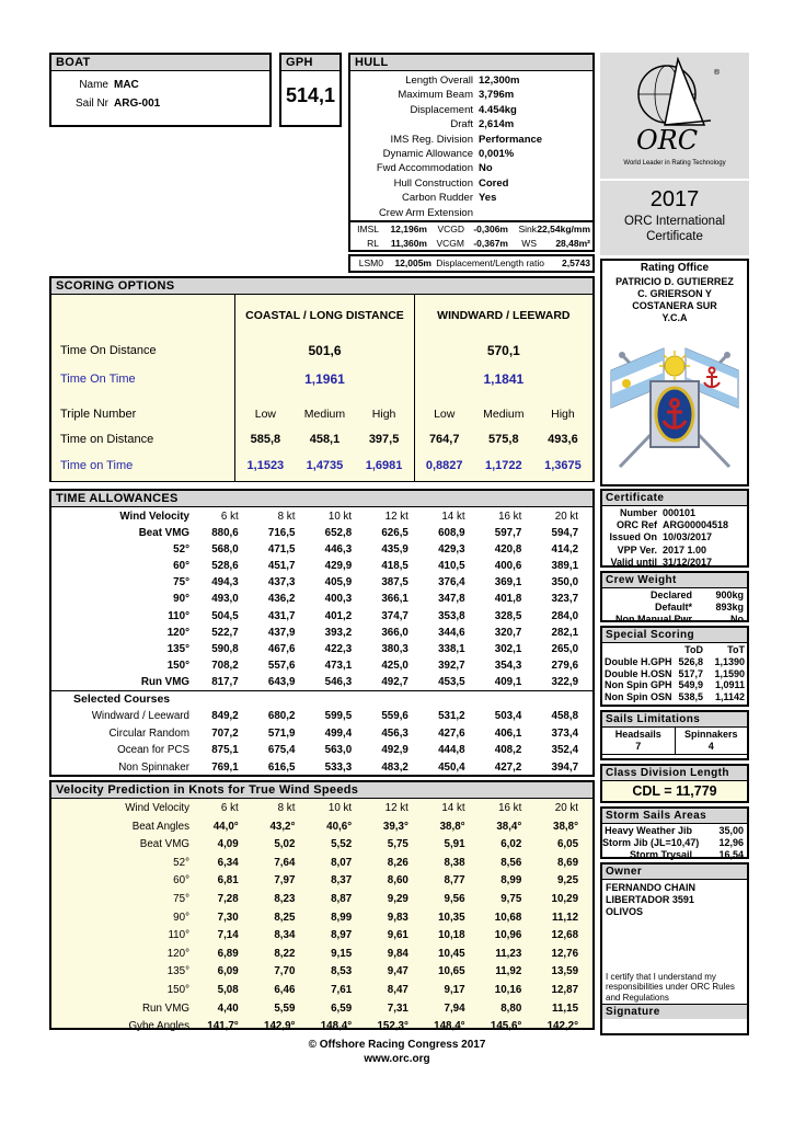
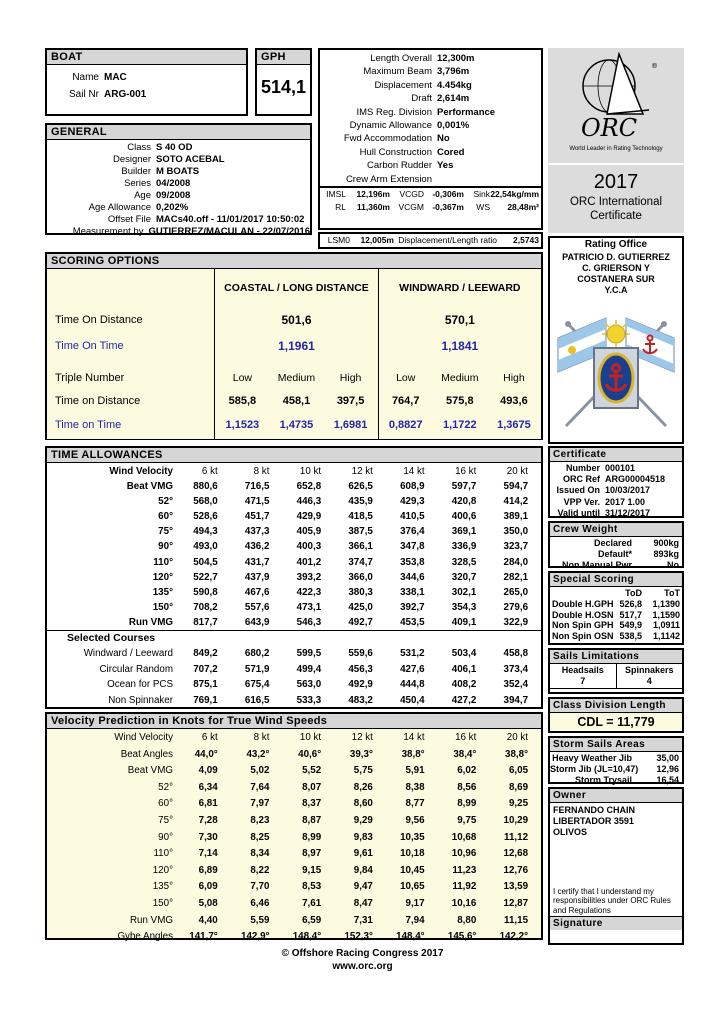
  BOAT
  Name
  MAC
  Sail Nr
  ARG-001
  GPH
  514,1
- HULL
  Length Overall
  12,300m
  Maximum Beam
  3,796m
  Displacement
  4.454kg
  Draft
  2,614m
  IMS Reg. Division
  Performance
  Dynamic Allowance
  0,001%
  Fwd Accommodation
  No
  Hull Construction
  Cored
  Carbon Rudder
  Yes
  Crew Arm Extension
  IMSL
  12,196m
  VCGD
  -0,306m
  Sink
  22,54kg/mm
  RL
  11,360m
  VCGM
  -0,367m
  WS
  28,48m²
  LSM0
  12,005m
  Displacement/Length ratio
  2,5743
+ GENERAL
+ Class
+ S 40 OD
+ Designer
+ SOTO ACEBAL
+ Builder
+ M BOATS
+ Series
+ 04/2008
+ Age
+ 09/2008
+ Age Allowance
+ 0,202%
+ Offset File
+ MACs40.off - 11/01/2017 10:50:02
+ Measurement by
+ GUTIERREZ/MACULAN - 22/07/2016
  SCORING OPTIONS
  Time On Distance
  Time On Time
  Triple Number
  Time on Distance
  Time on Time
  COASTAL / LONG DISTANCE
  501,6
  1,1961
  Low
  Medium
  High
  585,8
  458,1
  397,5
  1,1523
  1,4735
  1,6981
  WINDWARD / LEEWARD
  570,1
  1,1841
  Low
  Medium
  High
  764,7
  575,8
  493,6
  0,8827
  1,1722
  1,3675
  TIME ALLOWANCES
  Wind Velocity
  6 kt
  8 kt
  10 kt
  12 kt
  14 kt
  16 kt
  20 kt
  Beat VMG
  880,6
  716,5
  652,8
  626,5
  608,9
  597,7
  594,7
  52°
  568,0
  471,5
  446,3
  435,9
  429,3
  420,8
  414,2
  60°
  528,6
  451,7
  429,9
  418,5
  410,5
  400,6
  389,1
  75°
  494,3
  437,3
  405,9
  387,5
  376,4
  369,1
  350,0
  90°
  493,0
  436,2
  400,3
  366,1
  347,8
- 401,8
+ 336,9
  323,7
  110°
  504,5
  431,7
  401,2
  374,7
  353,8
  328,5
  284,0
  120°
  522,7
  437,9
  393,2
  366,0
  344,6
  320,7
  282,1
  135°
  590,8
  467,6
  422,3
  380,3
  338,1
  302,1
  265,0
  150°
  708,2
  557,6
  473,1
  425,0
  392,7
  354,3
  279,6
  Run VMG
  817,7
  643,9
  546,3
  492,7
  453,5
  409,1
  322,9
  Selected Courses
  Windward / Leeward
  849,2
  680,2
  599,5
  559,6
  531,2
  503,4
  458,8
  Circular Random
  707,2
  571,9
  499,4
  456,3
  427,6
  406,1
  373,4
  Ocean for PCS
  875,1
  675,4
  563,0
  492,9
  444,8
  408,2
  352,4
  Non Spinnaker
  769,1
  616,5
  533,3
  483,2
  450,4
  427,2
  394,7
  Velocity Prediction in Knots for True Wind Speeds
  Wind Velocity
  6 kt
  8 kt
  10 kt
  12 kt
  14 kt
  16 kt
  20 kt
  Beat Angles
  44,0°
  43,2°
  40,6°
  39,3°
  38,8°
  38,4°
  38,8°
  Beat VMG
  4,09
  5,02
  5,52
  5,75
  5,91
  6,02
  6,05
  52°
  6,34
  7,64
  8,07
  8,26
  8,38
  8,56
  8,69
  60°
  6,81
  7,97
  8,37
  8,60
  8,77
  8,99
  9,25
  75°
  7,28
  8,23
  8,87
  9,29
  9,56
  9,75
  10,29
  90°
  7,30
  8,25
  8,99
  9,83
  10,35
  10,68
  11,12
  110°
  7,14
  8,34
  8,97
  9,61
  10,18
  10,96
  12,68
  120°
  6,89
  8,22
  9,15
  9,84
  10,45
  11,23
  12,76
  135°
  6,09
  7,70
  8,53
  9,47
  10,65
  11,92
  13,59
  150°
  5,08
  6,46
  7,61
  8,47
  9,17
  10,16
  12,87
  Run VMG
  4,40
  5,59
  6,59
  7,31
  7,94
  8,80
  11,15
  Gybe Angles
  141,7°
  142,9°
  148,4°
  152,3°
  148,4°
  145,6°
  142,2°
  © Offshore Racing Congress 2017
  www.orc.org
  ®
  ORC
  2017
  ORC International
  Certificate
  Rating Office
  PATRICIO D. GUTIERREZ
  C. GRIERSON Y
  COSTANERA SUR
  Y.C.A
  Certificate
  Number
  000101
  ORC Ref
  ARG00004518
  Issued On
  10/03/2017
  VPP Ver.
  2017 1.00
  Valid until
  31/12/2017
  Crew Weight
  Declared
  900kg
  Default*
  893kg
  Non Manual Pwr
  No
  Special Scoring
  ToD
  ToT
  Double H.GPH
  526,8
  1,1390
  Double H.OSN
  517,7
  1,1590
  Non Spin GPH
  549,9
  1,0911
  Non Spin OSN
  538,5
  1,1142
  Sails Limitations
  Headsails
  7
  Spinnakers
  4
  Class Division Length
  CDL = 11,779
  Storm Sails Areas
  Heavy Weather Jib
  35,00
  Storm Jib (JL=10,47)
  12,96
  Storm Trysail
  16,54
  Owner
  FERNANDO CHAIN
  LIBERTADOR 3591
  OLIVOS
  I certify that I understand my responsibilities under ORC Rules and Regulations
  Signature
